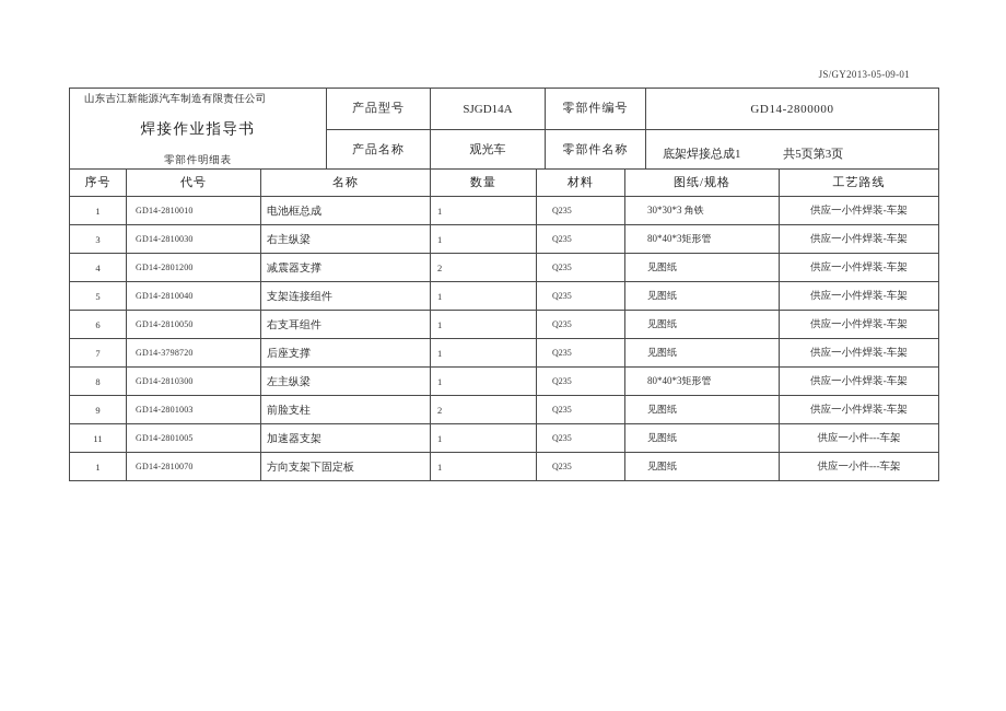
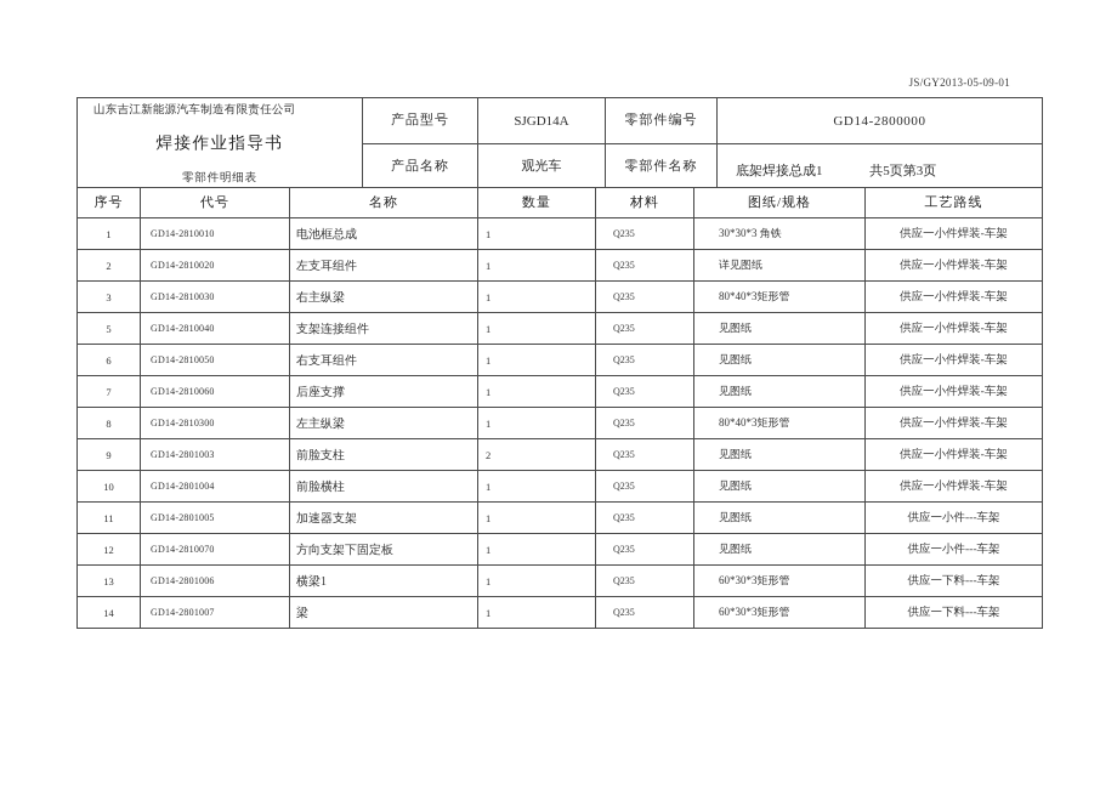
  JS/GY2013-05-09-01
  山东吉江新能源汽车制造有限责任公司 焊接作业指导书 零部件明细表	产品型号	SJGD14A	零部件编号	GD14-2800000
  产品名称	观光车	零部件名称	底架焊接总成1 共5页第3页
  序号	代号	名称	数量	材料	图纸/规格	工艺路线
  1	GD14-2810010	电池框总成	1	Q235	30*30*3 角铁	供应一小件焊装-车架
+ 2	GD14-2810020	左支耳组件	1	Q235	详见图纸	供应一小件焊装-车架
  3	GD14-2810030	右主纵梁	1	Q235	80*40*3矩形管	供应一小件焊装-车架
- 4	GD14-2801200	减震器支撑	2	Q235	见图纸	供应一小件焊装-车架
  5	GD14-2810040	支架连接组件	1	Q235	见图纸	供应一小件焊装-车架
  6	GD14-2810050	右支耳组件	1	Q235	见图纸	供应一小件焊装-车架
- 7	GD14-3798720	后座支撑	1	Q235	见图纸	供应一小件焊装-车架
+ 7	GD14-2810060	后座支撑	1	Q235	见图纸	供应一小件焊装-车架
  8	GD14-2810300	左主纵梁	1	Q235	80*40*3矩形管	供应一小件焊装-车架
  9	GD14-2801003	前脸支柱	2	Q235	见图纸	供应一小件焊装-车架
+ 10	GD14-2801004	前脸横柱	1	Q235	见图纸	供应一小件焊装-车架
  11	GD14-2801005	加速器支架	1	Q235	见图纸	供应一小件---车架
- 1	GD14-2810070	方向支架下固定板	1	Q235	见图纸	供应一小件---车架
+ 12	GD14-2810070	方向支架下固定板	1	Q235	见图纸	供应一小件---车架
+ 13	GD14-2801006	横梁1	1	Q235	60*30*3矩形管	供应一下料---车架
+ 14	GD14-2801007	梁	1	Q235	60*30*3矩形管	供应一下料---车架
